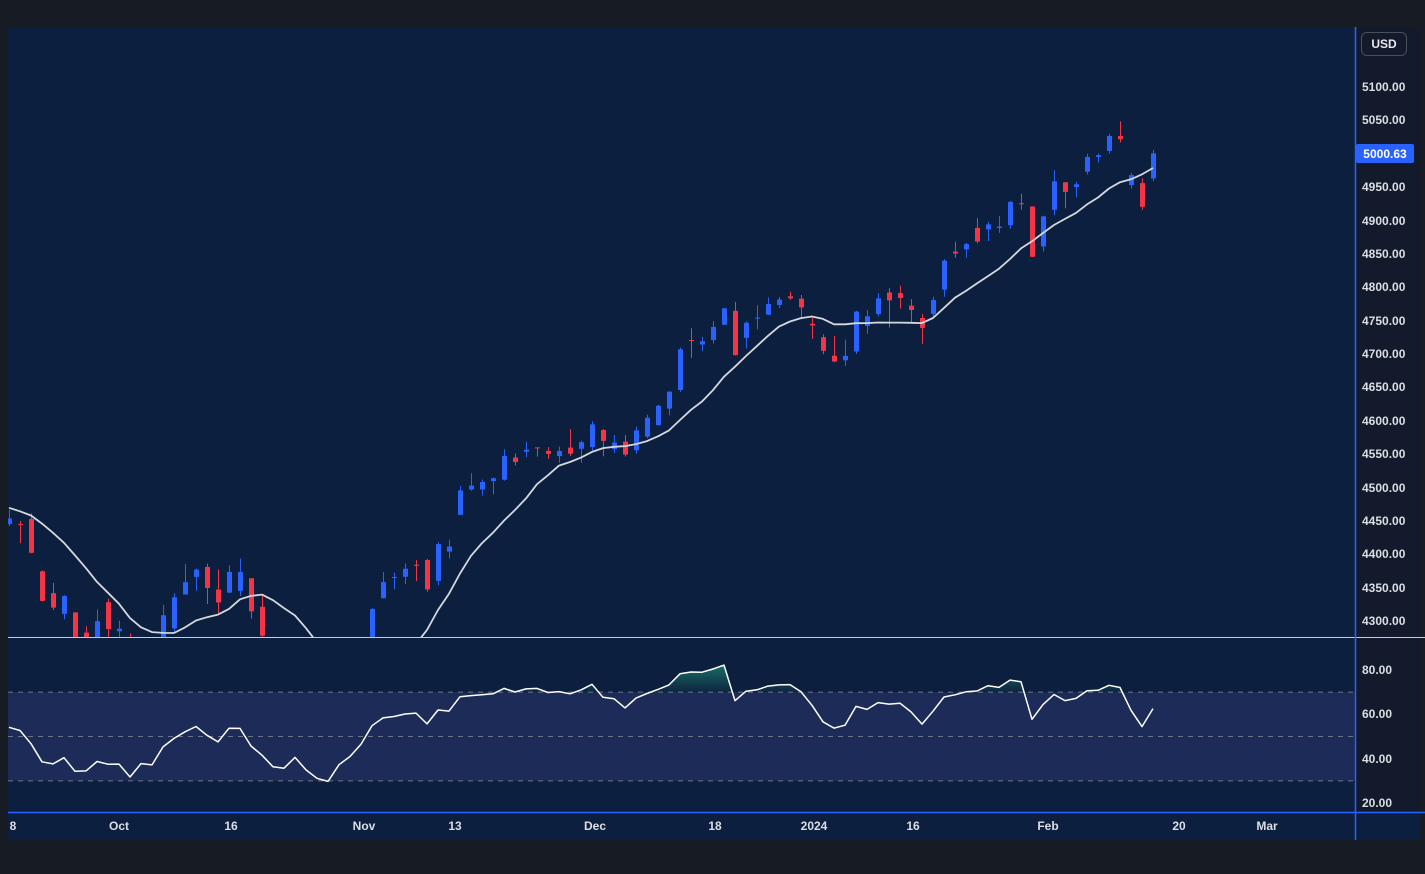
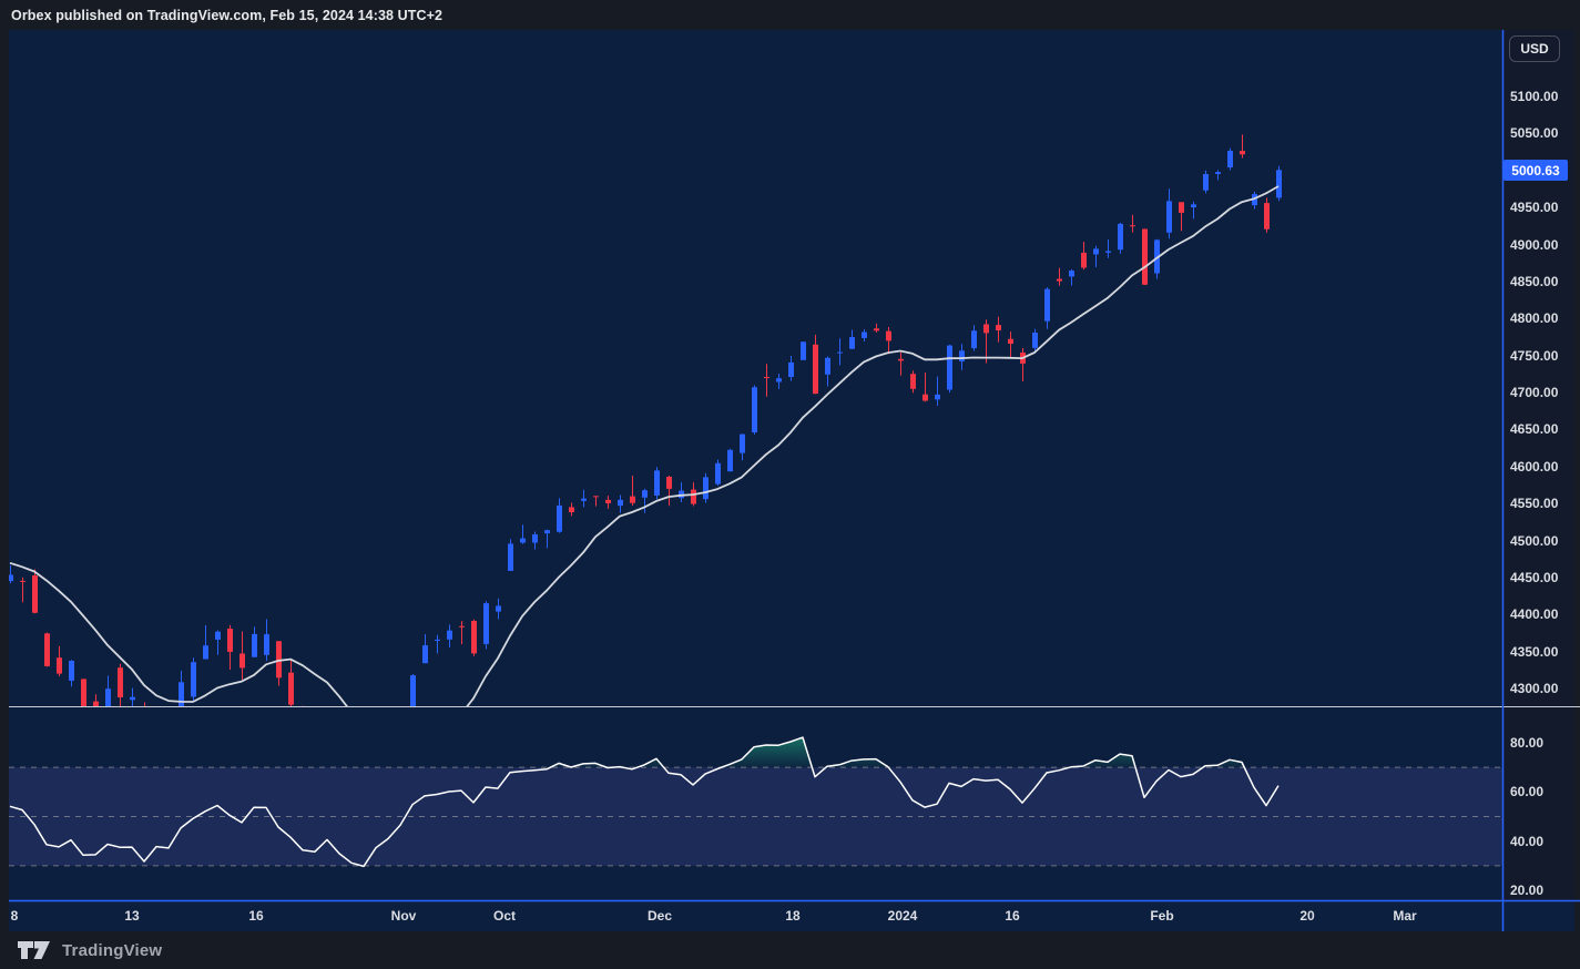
+ Orbex published on TradingView.com, Feb 15, 2024 14:38 UTC+2
  USD
  5100.00
  5050.00
  4950.00
  4900.00
  4850.00
  4800.00
  4750.00
  4700.00
  4650.00
  4600.00
  4550.00
  4500.00
  4450.00
  4400.00
  4350.00
  4300.00
  80.00
  60.00
  40.00
  20.00
  8
- Oct
+ 13
  16
  Nov
- 13
+ Oct
  Dec
  18
  2024
  16
  Feb
  20
  Mar
  5000.63
+ TradingView
